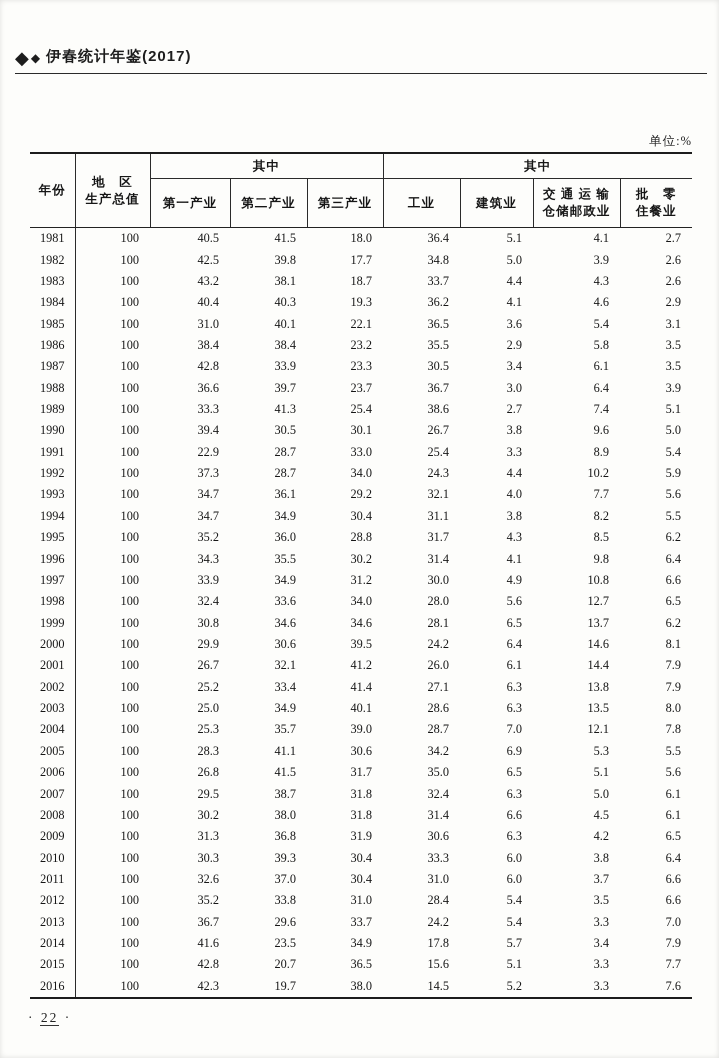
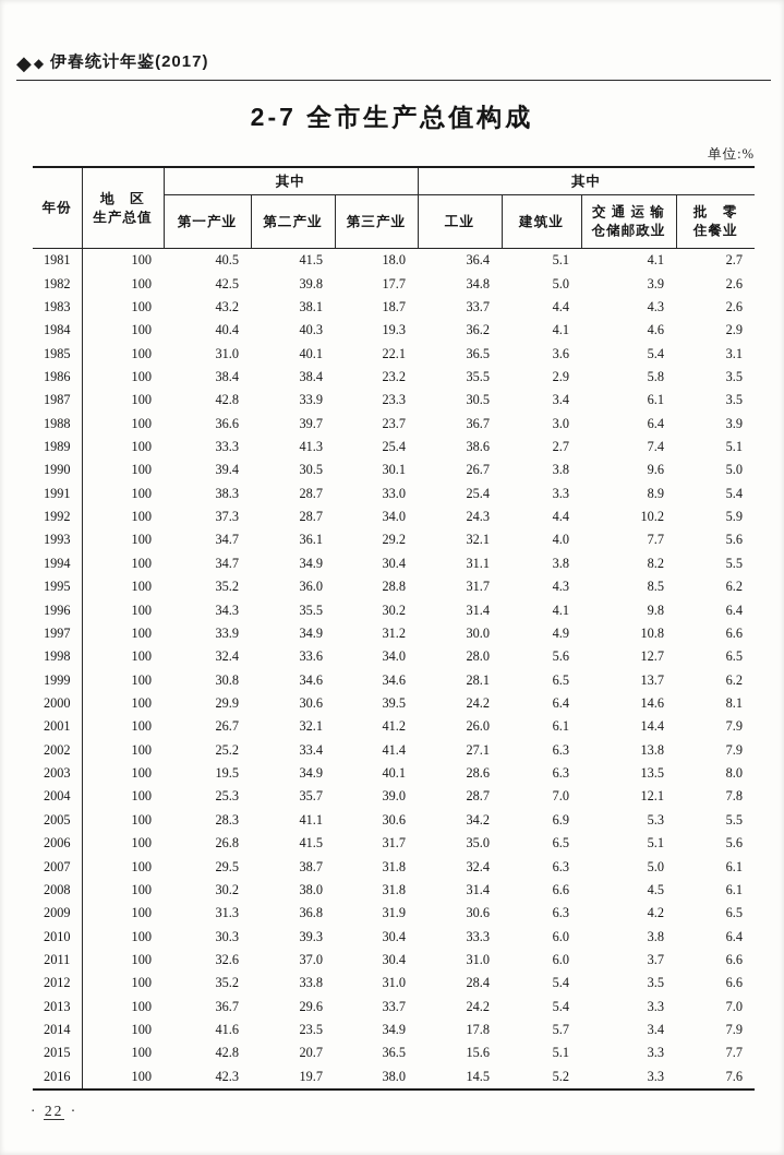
  ◆
  ◆
  伊春统计年鉴(2017)
+ 2-7 全市生产总值构成
  单位:%
  年份	地 区 生产总值	其中	其中
  第一产业	第二产业	第三产业	工业	建筑业	交 通 运 输 仓储邮政业	批 零 住餐业
  1981	100	40.5	41.5	18.0	36.4	5.1	4.1	2.7
  1982	100	42.5	39.8	17.7	34.8	5.0	3.9	2.6
  1983	100	43.2	38.1	18.7	33.7	4.4	4.3	2.6
  1984	100	40.4	40.3	19.3	36.2	4.1	4.6	2.9
  1985	100	31.0	40.1	22.1	36.5	3.6	5.4	3.1
  1986	100	38.4	38.4	23.2	35.5	2.9	5.8	3.5
  1987	100	42.8	33.9	23.3	30.5	3.4	6.1	3.5
  1988	100	36.6	39.7	23.7	36.7	3.0	6.4	3.9
  1989	100	33.3	41.3	25.4	38.6	2.7	7.4	5.1
  1990	100	39.4	30.5	30.1	26.7	3.8	9.6	5.0
- 1991	100	22.9	28.7	33.0	25.4	3.3	8.9	5.4
+ 1991	100	38.3	28.7	33.0	25.4	3.3	8.9	5.4
  1992	100	37.3	28.7	34.0	24.3	4.4	10.2	5.9
  1993	100	34.7	36.1	29.2	32.1	4.0	7.7	5.6
  1994	100	34.7	34.9	30.4	31.1	3.8	8.2	5.5
  1995	100	35.2	36.0	28.8	31.7	4.3	8.5	6.2
  1996	100	34.3	35.5	30.2	31.4	4.1	9.8	6.4
  1997	100	33.9	34.9	31.2	30.0	4.9	10.8	6.6
  1998	100	32.4	33.6	34.0	28.0	5.6	12.7	6.5
  1999	100	30.8	34.6	34.6	28.1	6.5	13.7	6.2
  2000	100	29.9	30.6	39.5	24.2	6.4	14.6	8.1
  2001	100	26.7	32.1	41.2	26.0	6.1	14.4	7.9
  2002	100	25.2	33.4	41.4	27.1	6.3	13.8	7.9
- 2003	100	25.0	34.9	40.1	28.6	6.3	13.5	8.0
+ 2003	100	19.5	34.9	40.1	28.6	6.3	13.5	8.0
  2004	100	25.3	35.7	39.0	28.7	7.0	12.1	7.8
  2005	100	28.3	41.1	30.6	34.2	6.9	5.3	5.5
  2006	100	26.8	41.5	31.7	35.0	6.5	5.1	5.6
  2007	100	29.5	38.7	31.8	32.4	6.3	5.0	6.1
  2008	100	30.2	38.0	31.8	31.4	6.6	4.5	6.1
  2009	100	31.3	36.8	31.9	30.6	6.3	4.2	6.5
  2010	100	30.3	39.3	30.4	33.3	6.0	3.8	6.4
  2011	100	32.6	37.0	30.4	31.0	6.0	3.7	6.6
  2012	100	35.2	33.8	31.0	28.4	5.4	3.5	6.6
  2013	100	36.7	29.6	33.7	24.2	5.4	3.3	7.0
  2014	100	41.6	23.5	34.9	17.8	5.7	3.4	7.9
  2015	100	42.8	20.7	36.5	15.6	5.1	3.3	7.7
  2016	100	42.3	19.7	38.0	14.5	5.2	3.3	7.6
  · 22 ·
